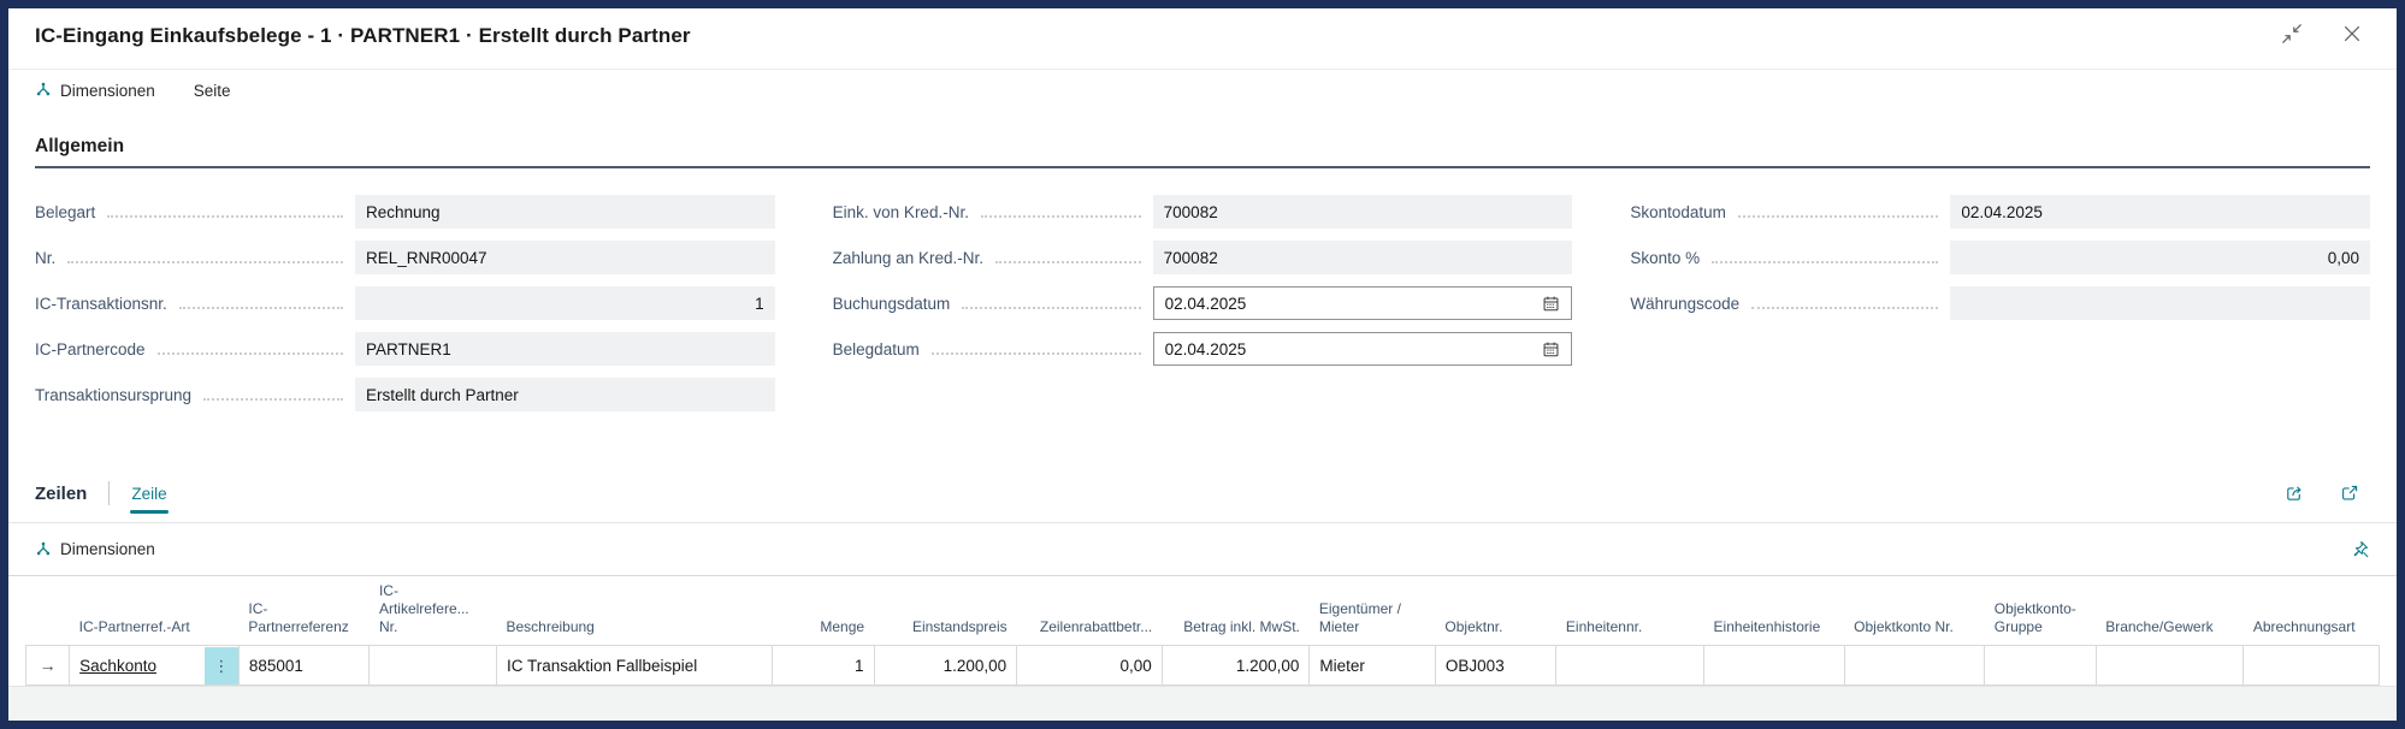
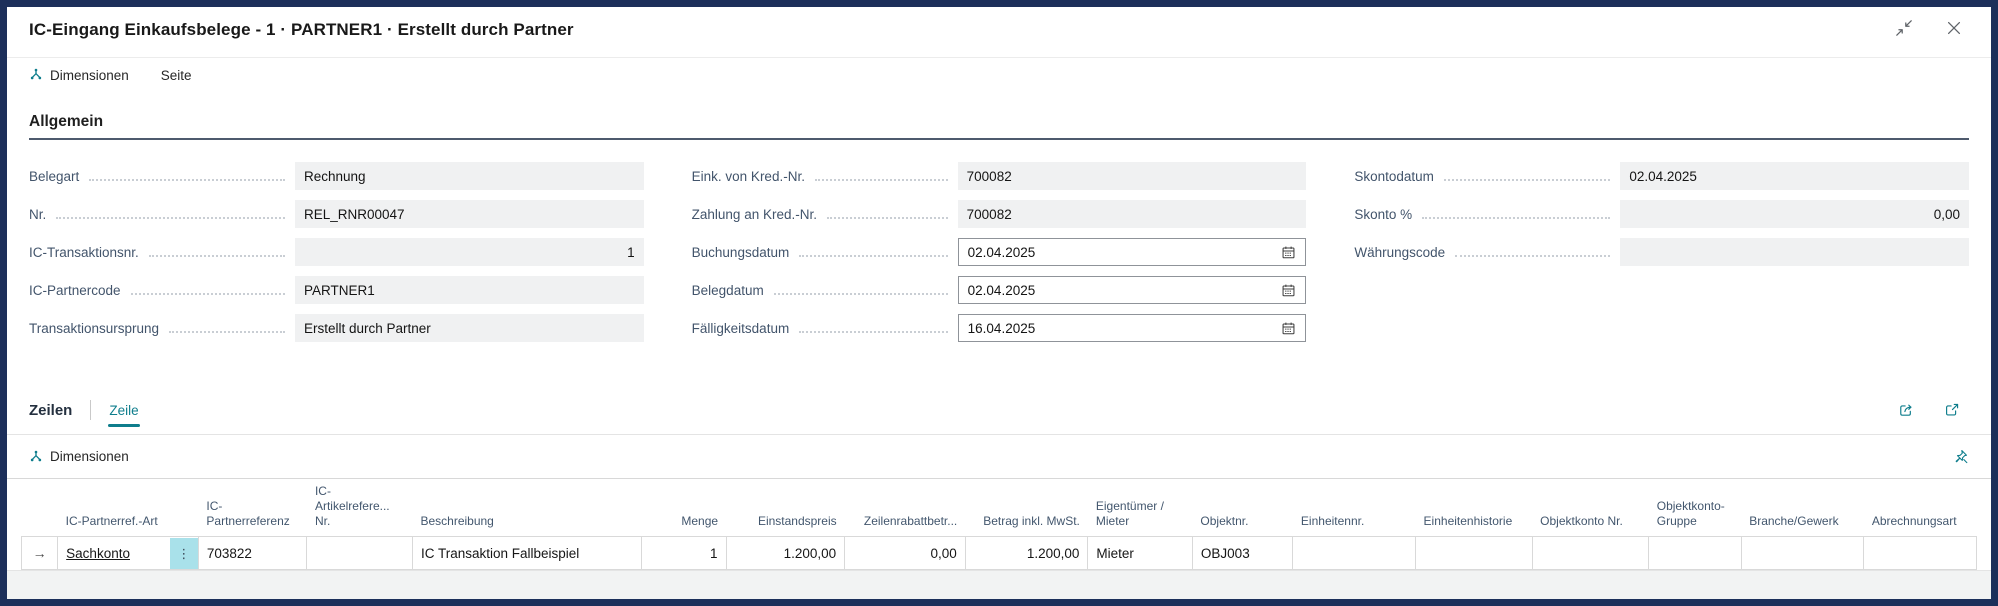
  IC-Eingang Einkaufsbelege - 1 · PARTNER1 · Erstellt durch Partner
  Dimensionen
  Seite
  Allgemein
  Belegart
  Rechnung
  Nr.
  REL_RNR00047
  IC-Transaktionsnr.
  1
  IC-Partnercode
  PARTNER1
  Transaktionsursprung
  Erstellt durch Partner
  Eink. von Kred.-Nr.
  700082
  Zahlung an Kred.-Nr.
  700082
  Buchungsdatum
  02.04.2025
  Belegdatum
  02.04.2025
+ Fälligkeitsdatum
+ 16.04.2025
  Skontodatum
  02.04.2025
  Skonto %
  0,00
  Währungscode
  Zeilen
  Zeile
  Dimensionen
  	IC-Partnerref.-Art	IC-Partnerreferenz	IC-Artikelrefere... Nr.	Beschreibung	Menge	Einstandspreis	Zeilenrabattbetr...	Betrag inkl. MwSt.	Eigentümer / Mieter	Objektnr.	Einheitennr.	Einheitenhistorie	Objektkonto Nr.	Objektkonto-Gruppe	Branche/Gewerk	Abrechnungsart
- →	Sachkonto ⋮	885001		IC Transaktion Fallbeispiel	1	1.200,00	0,00	1.200,00	Mieter	OBJ003
+ →	Sachkonto ⋮	703822		IC Transaktion Fallbeispiel	1	1.200,00	0,00	1.200,00	Mieter	OBJ003
